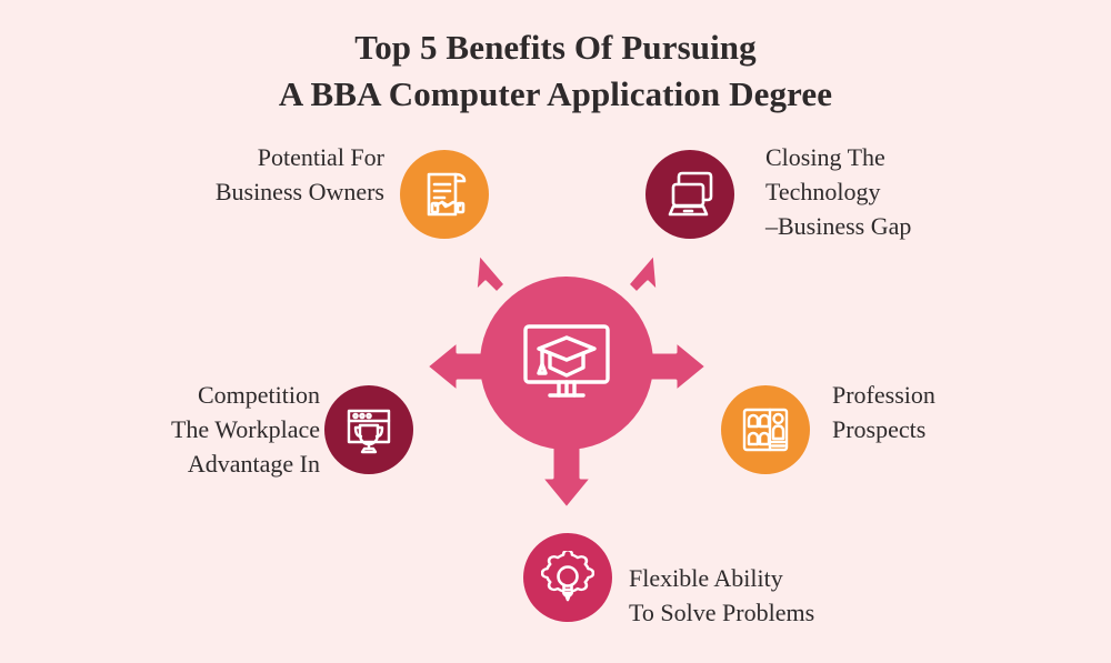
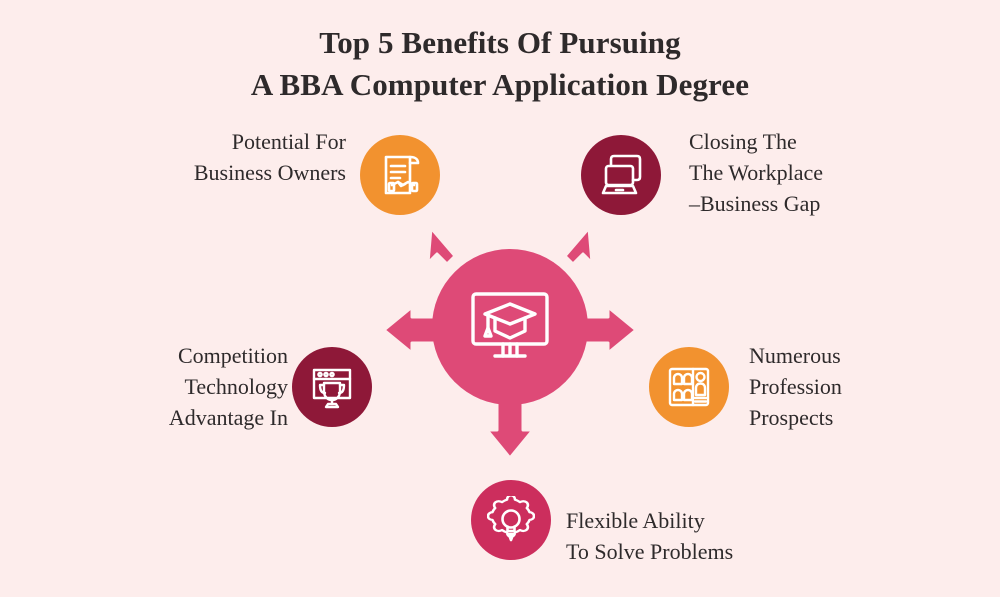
  Top 5 Benefits Of Pursuing
  A BBA Computer Application Degree
  Potential For
  Business Owners
  Closing The
- Technology
+ The Workplace
  –Business Gap
  Competition
- The Workplace
+ Technology
  Advantage In
+ Numerous
  Profession
  Prospects
  Flexible Ability
  To Solve Problems
